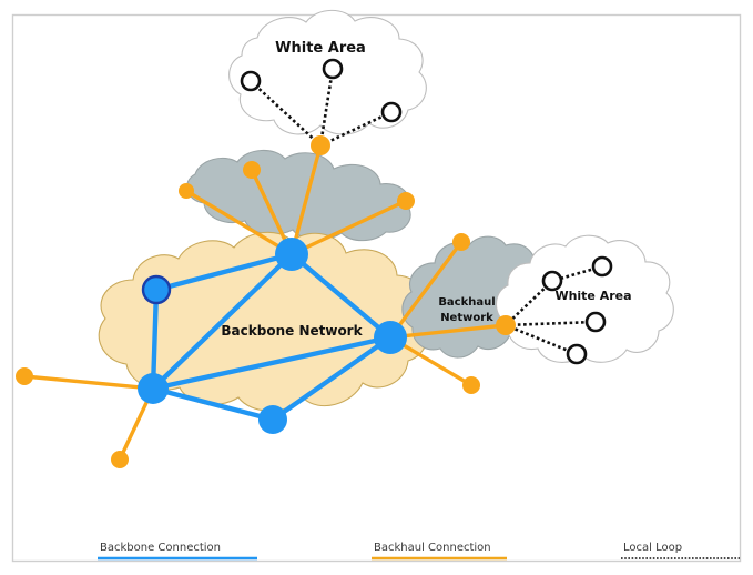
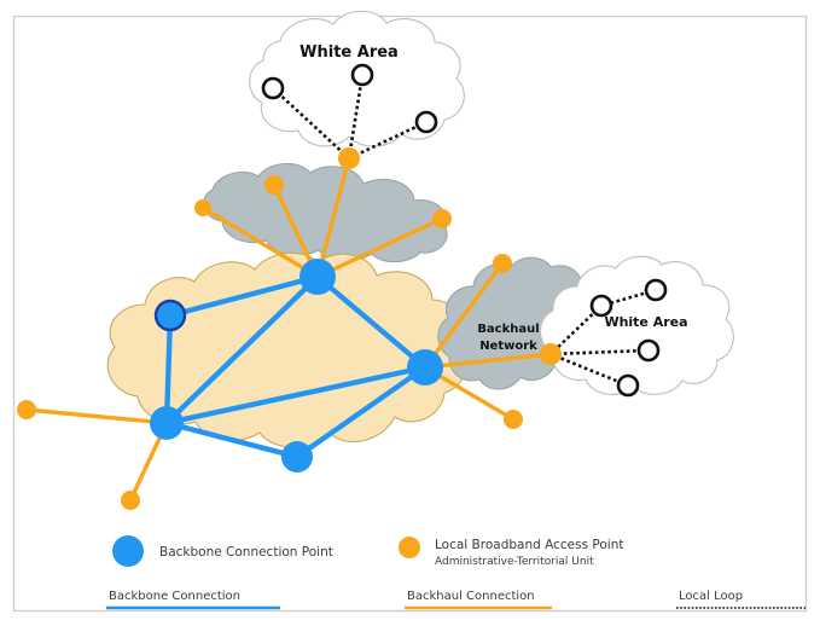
  White Area
- Backbone Network
  Backhaul
  Network
  White Area
+ Backbone Connection Point
+ Local Broadband Access Point
+ Administrative-Territorial Unit
  Backbone Connection
  Backhaul Connection
  Local Loop
